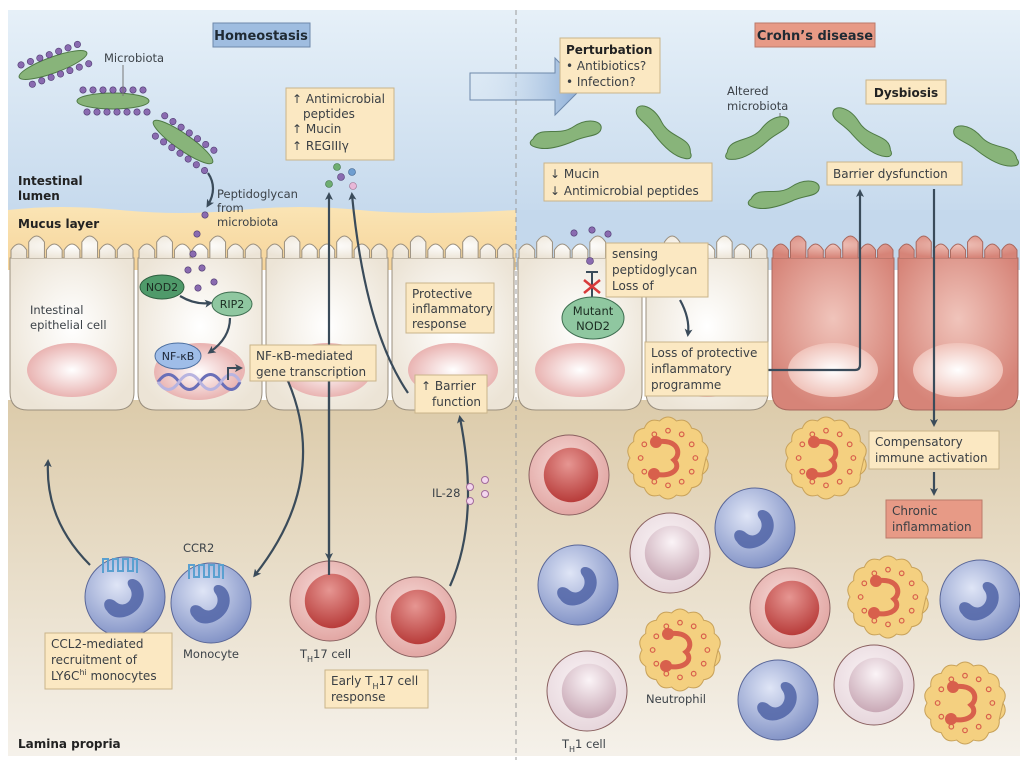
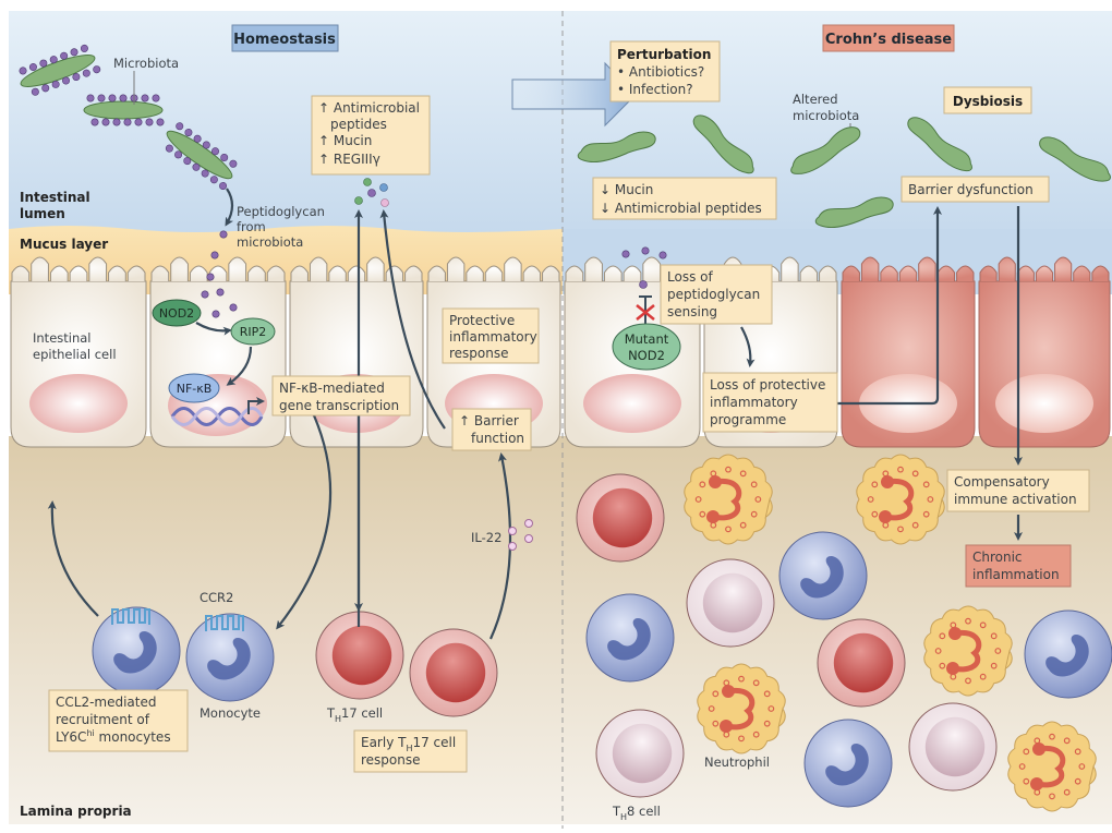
  Homeostasis
  Crohn’s disease
  Intestinal
  lumen
  Mucus layer
  Lamina propria
  Microbiota
  Peptidoglycan
  from
  microbiota
  ↑ Antimicrobial
  peptides
  ↑ Mucin
  ↑ REGIIIγ
  CCR2
  Monocyte
  CCL2-mediated
  recruitment of
  LY6Chi monocytes
  TH 17 cell
- IL-28
+ IL-22
  Early TH 17 cell
  response
  Perturbation
  • Antibiotics?
  • Infection?
  Altered
  microbiota
  Dysbiosis
  ↓ Mucin
  ↓ Antimicrobial peptides
  Barrier dysfunction
  Compensatory
  immune activation
  Chronic
  inflammation
  Neutrophil
- TH 1 cell
+ TH 8 cell
  NOD2
  RIP2
  NF-κB
  Intestinal
  epithelial cell
  Protective
  inflammatory
  response
- sensing
+ Loss of
  peptidoglycan
- Loss of
+ sensing
  Mutant
  NOD2
  NF-κB-mediated
  gene transcription
  ↑ Barrier
  function
  Loss of protective
  inflammatory
  programme
